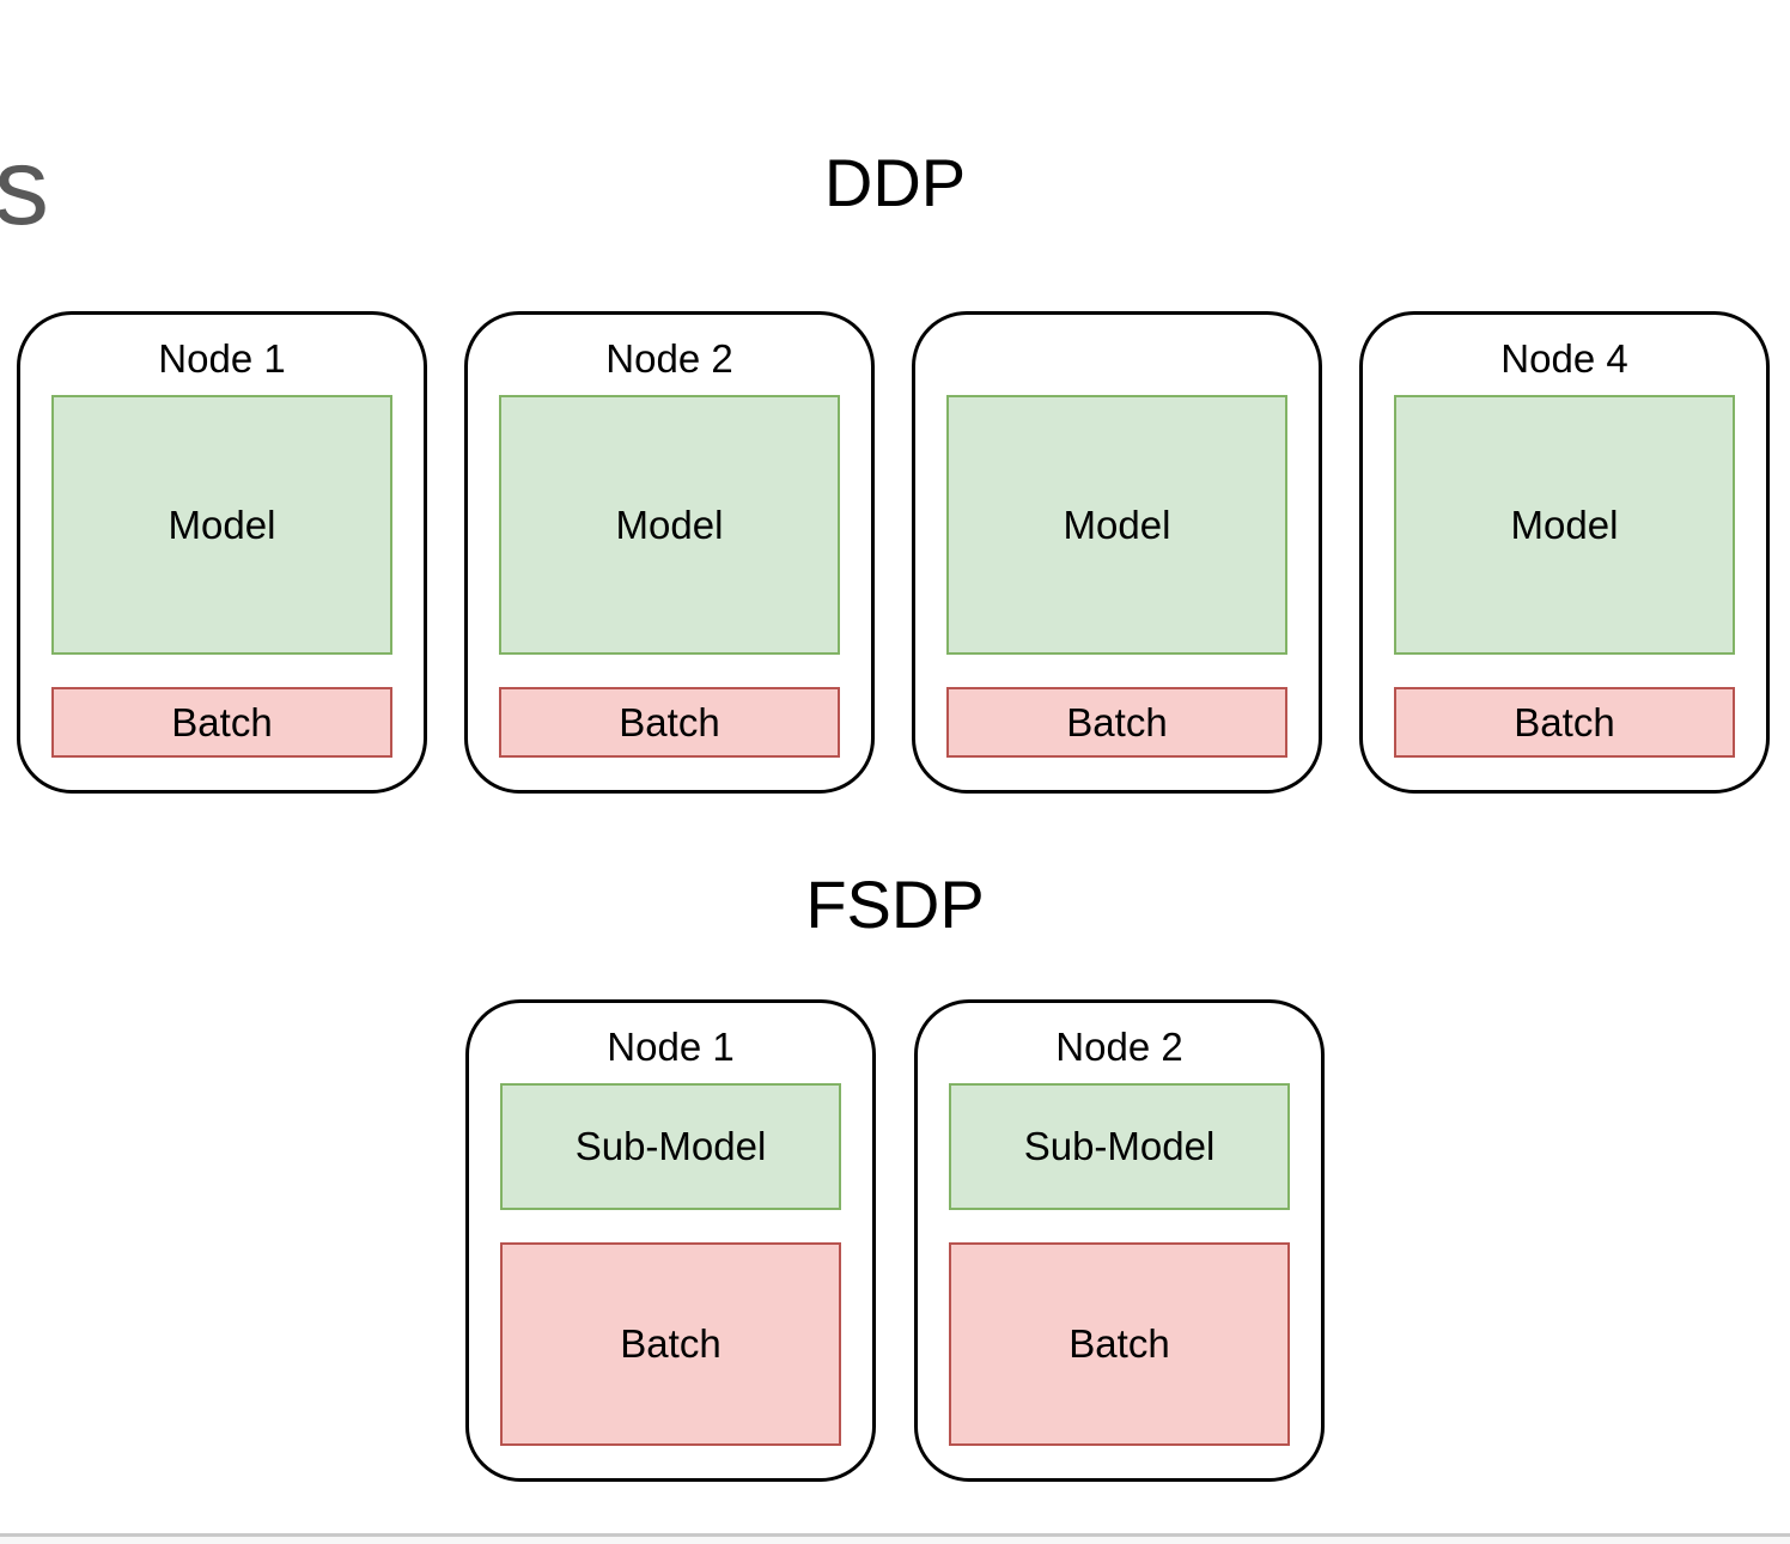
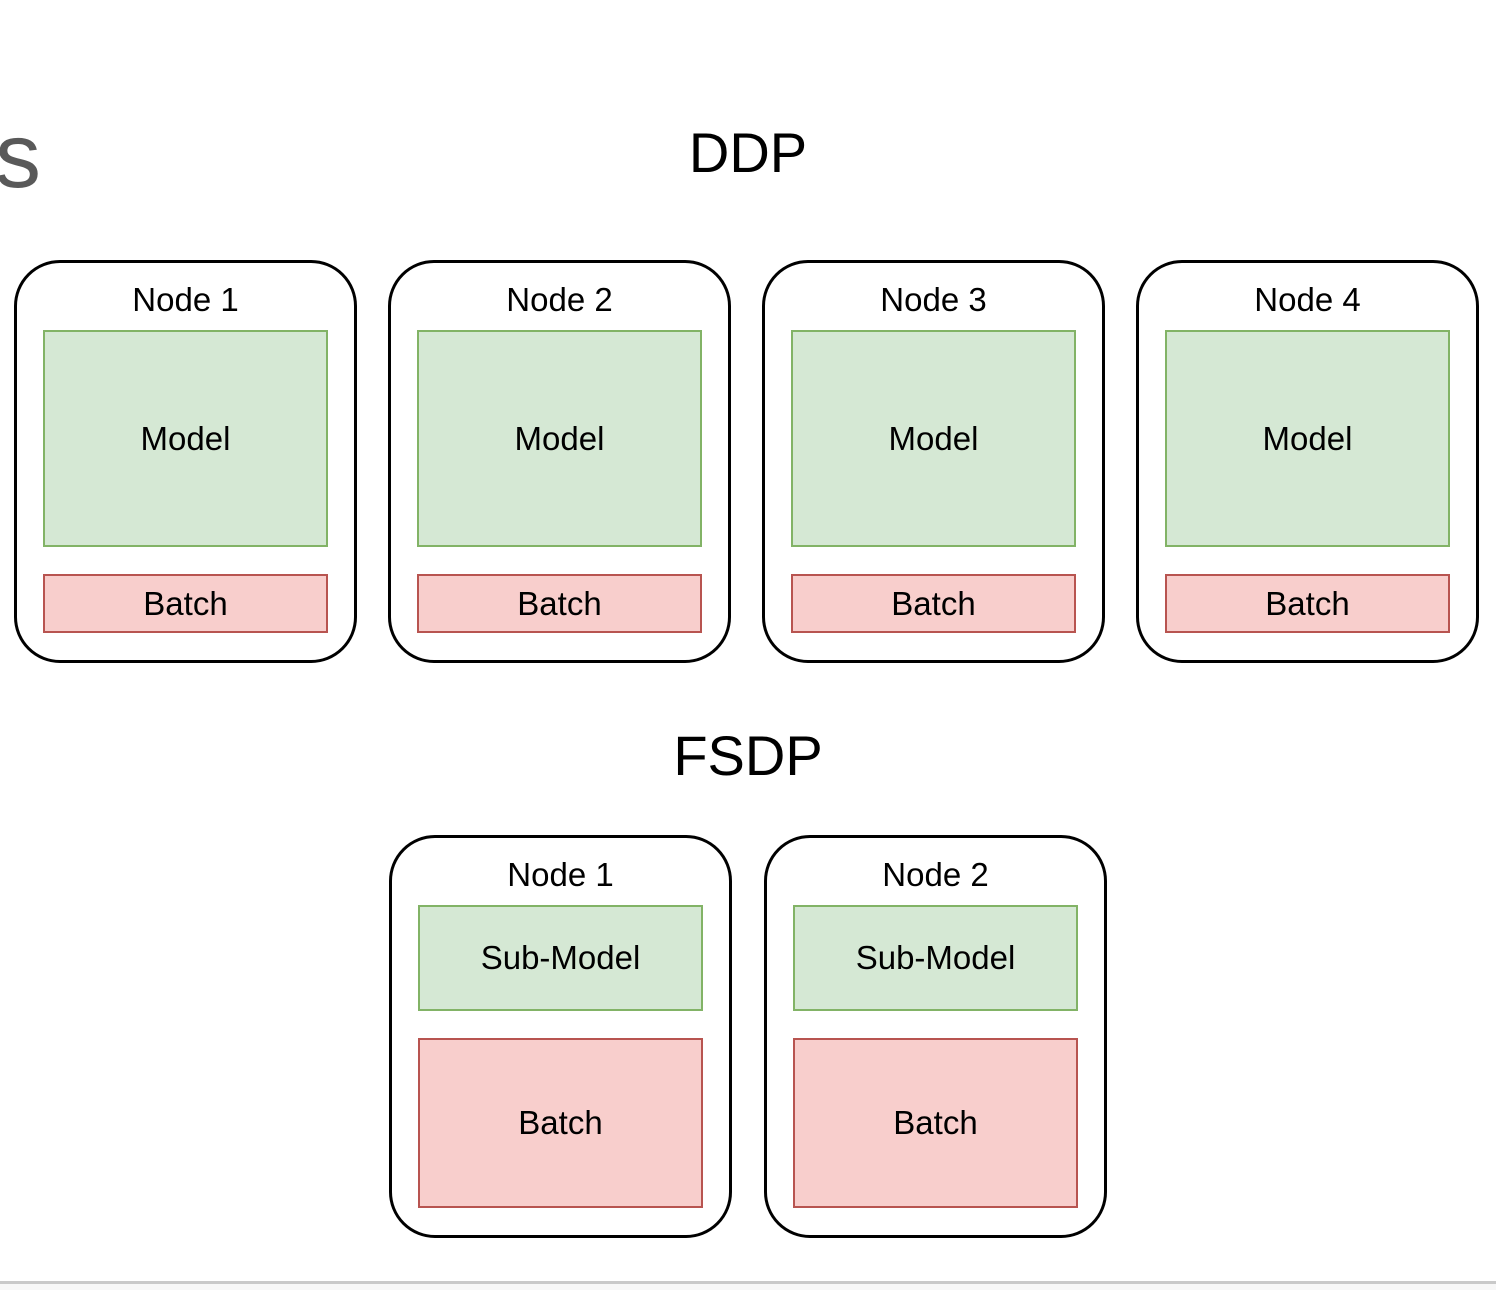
  s
  DDP
  Node 1
  Model
  Batch
  Node 2
  Model
  Batch
+ Node 3
  Model
  Batch
  Node 4
  Model
  Batch
  FSDP
  Node 1
  Sub-Model
  Batch
  Node 2
  Sub-Model
  Batch
